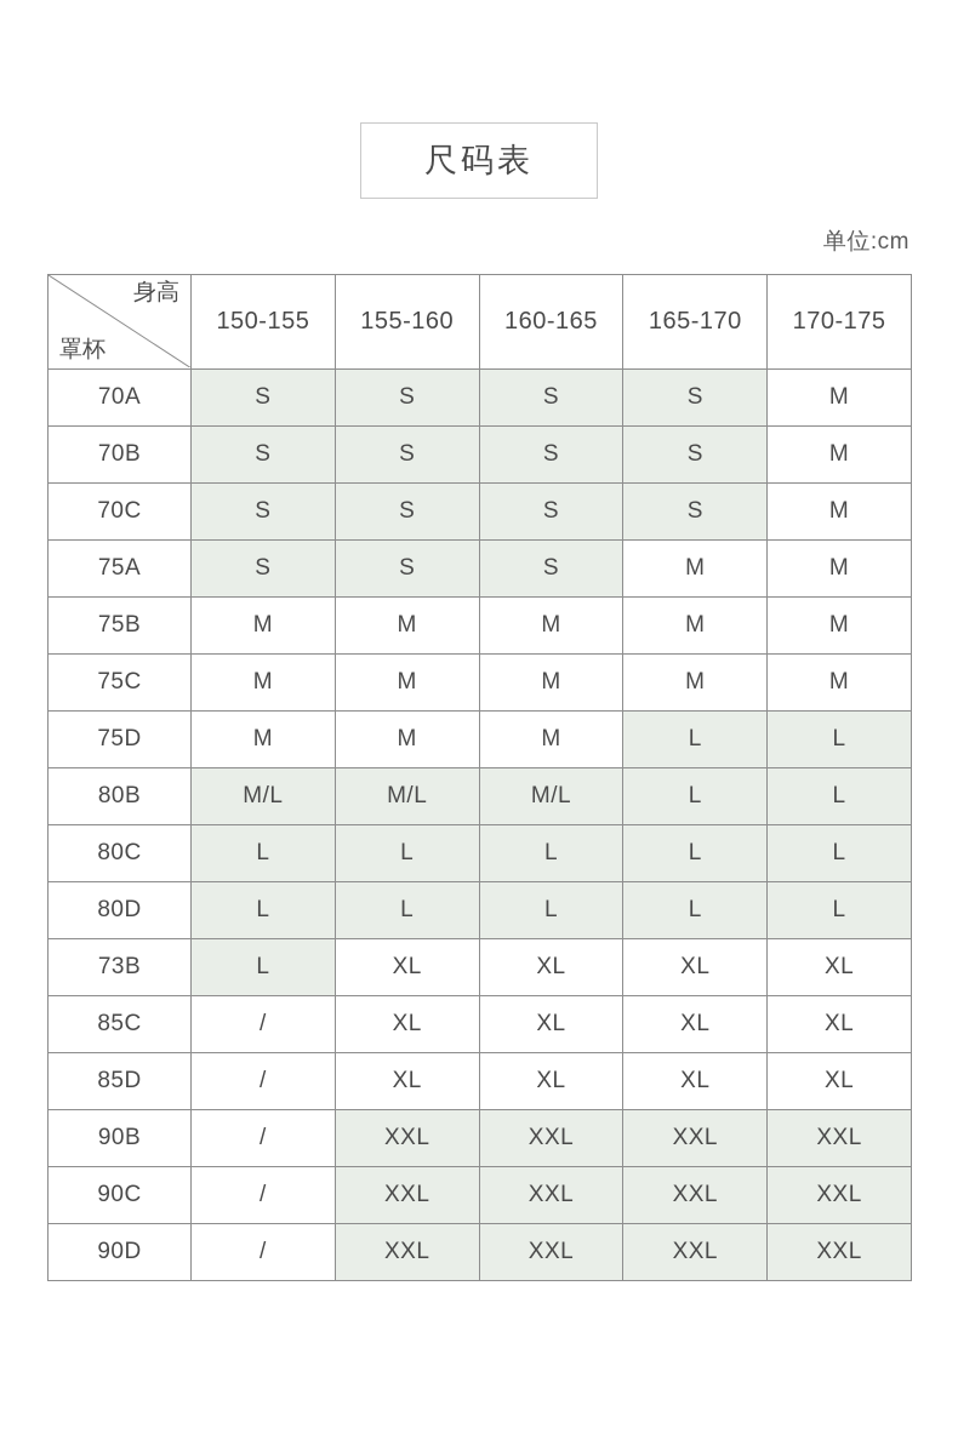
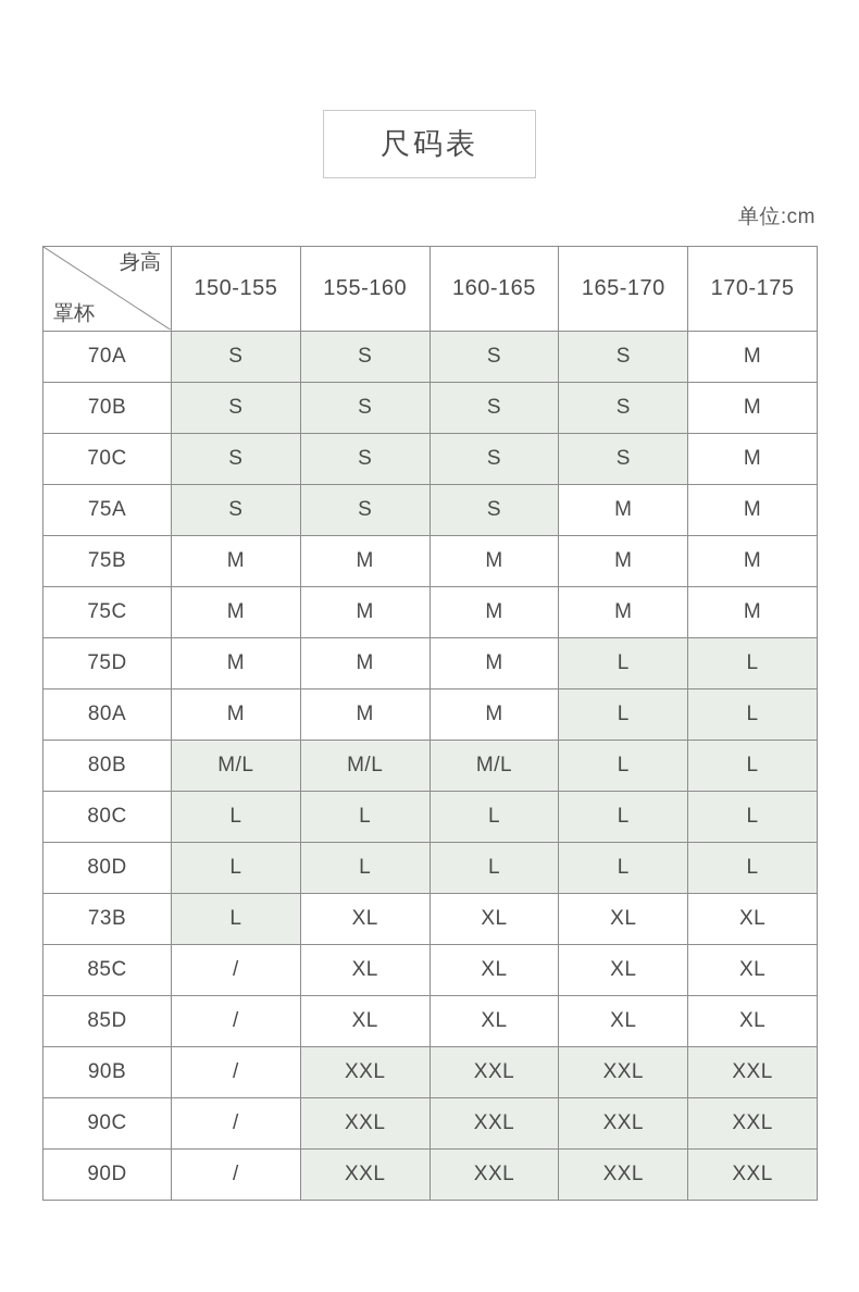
  尺码表
  单位:cm
  身高 罩杯	150-155	155-160	160-165	165-170	170-175
  70A	S	S	S	S	M
  70B	S	S	S	S	M
  70C	S	S	S	S	M
  75A	S	S	S	M	M
  75B	M	M	M	M	M
  75C	M	M	M	M	M
  75D	M	M	M	L	L
+ 80A	M	M	M	L	L
  80B	M/L	M/L	M/L	L	L
  80C	L	L	L	L	L
  80D	L	L	L	L	L
  73B	L	XL	XL	XL	XL
  85C	/	XL	XL	XL	XL
  85D	/	XL	XL	XL	XL
  90B	/	XXL	XXL	XXL	XXL
  90C	/	XXL	XXL	XXL	XXL
  90D	/	XXL	XXL	XXL	XXL
